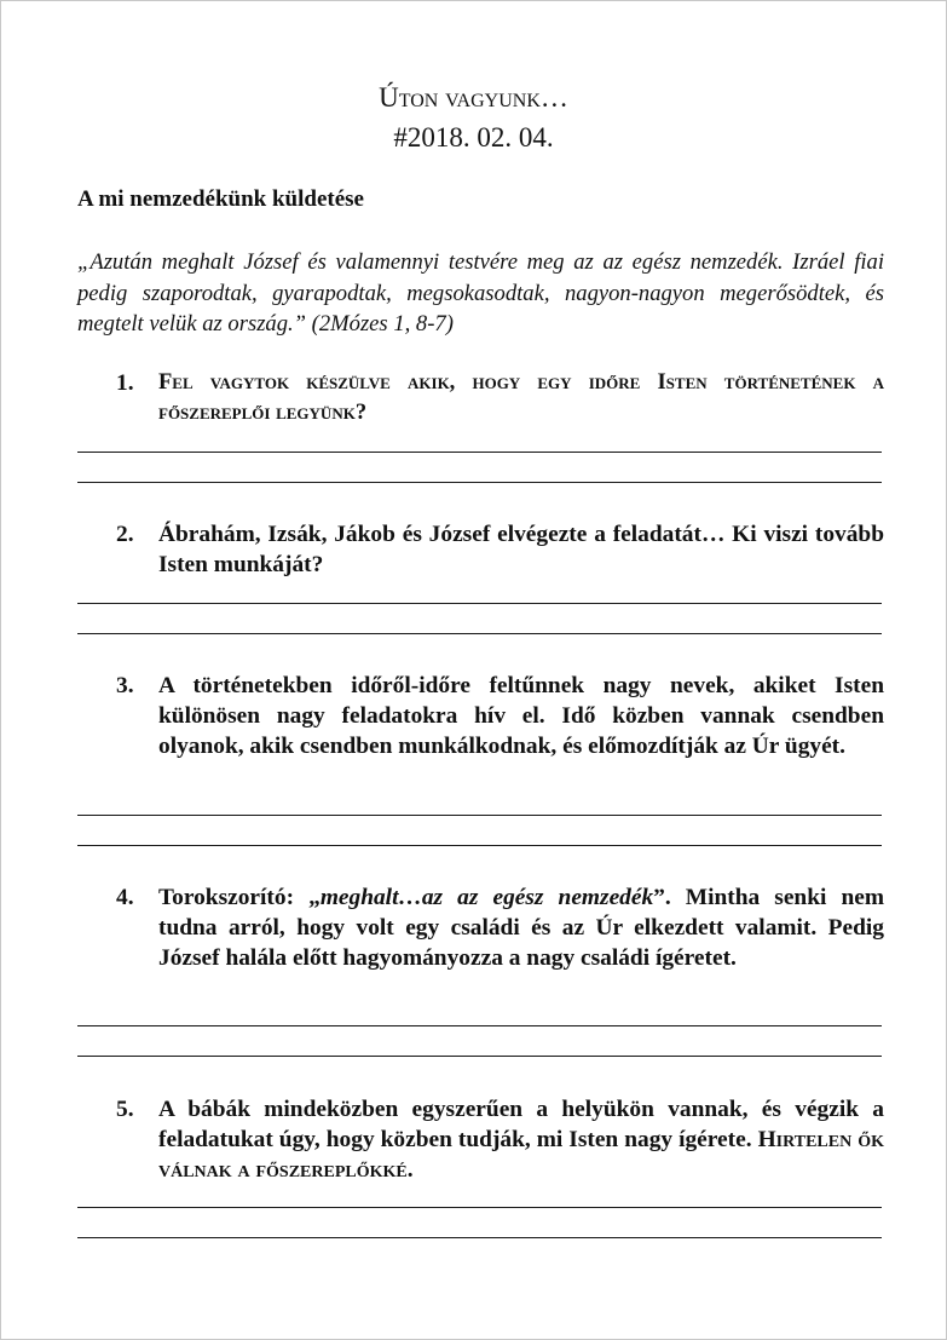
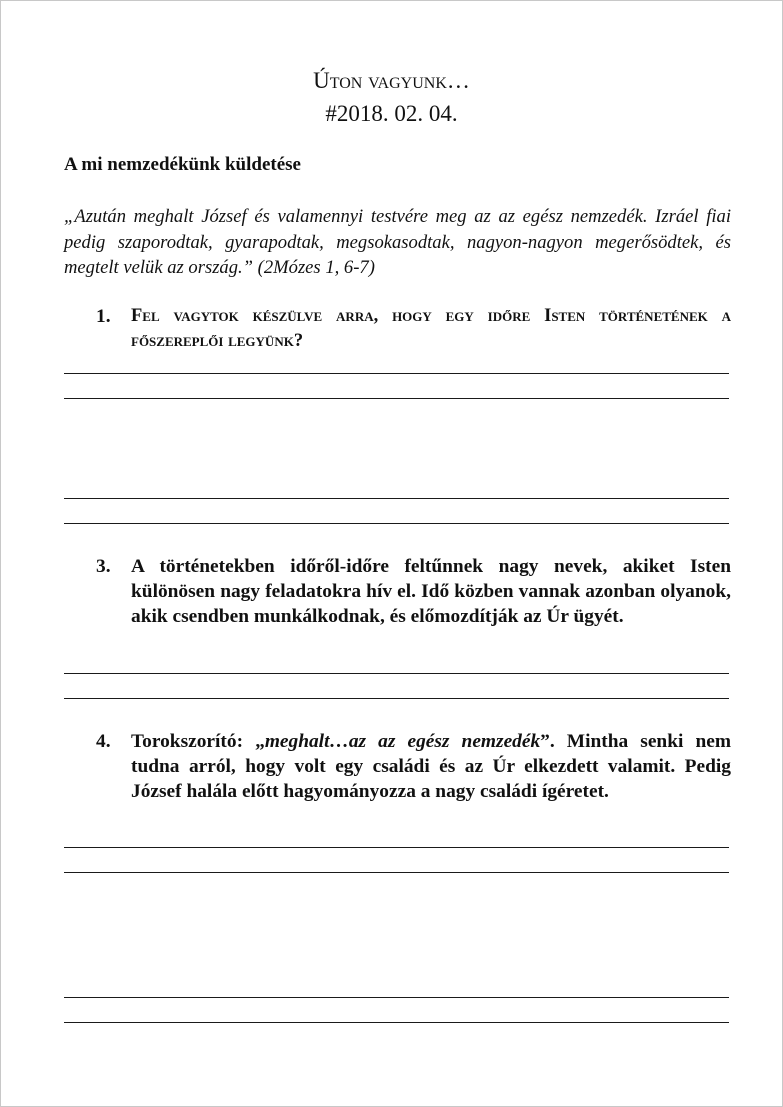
  Úton vagyunk…
  #2018. 02. 04.
  A mi nemzedékünk küldetése
- „Azután meghalt József és valamennyi testvére meg az az egész nemzedék. Izráel fiai pedig szaporodtak, gyarapodtak, megsokasodtak, nagyon-nagyon megerősödtek, és megtelt velük az ország.” (2Mózes 1, 8-7)
+ „Azután meghalt József és valamennyi testvére meg az az egész nemzedék. Izráel fiai pedig szaporodtak, gyarapodtak, megsokasodtak, nagyon-nagyon megerősödtek, és megtelt velük az ország.” (2Mózes 1, 6-7)
  1.
- Fel vagytok készülve akik, hogy egy időre Isten történetének a főszereplői legyünk?
+ Fel vagytok készülve arra, hogy egy időre Isten történetének a főszereplői legyünk?
- 2.
- Ábrahám, Izsák, Jákob és József elvégezte a feladatát… Ki viszi tovább Isten munkáját?
  3.
- A történetekben időről-időre feltűnnek nagy nevek, akiket Isten különösen nagy feladatokra hív el. Idő közben vannak csendben olyanok, akik csendben munkálkodnak, és előmozdítják az Úr ügyét.
+ A történetekben időről-időre feltűnnek nagy nevek, akiket Isten különösen nagy feladatokra hív el. Idő közben vannak azonban olyanok, akik csendben munkálkodnak, és előmozdítják az Úr ügyét.
  4.
  Torokszorító: „meghalt…az az egész nemzedék”. Mintha senki nem tudna arról, hogy volt egy családi és az Úr elkezdett valamit. Pedig József halála előtt hagyományozza a nagy családi ígéretet.
- 5.
- A bábák mindeközben egyszerűen a helyükön vannak, és végzik a feladatukat úgy, hogy közben tudják, mi Isten nagy ígérete. Hirtelen ők válnak a főszereplőkké.
